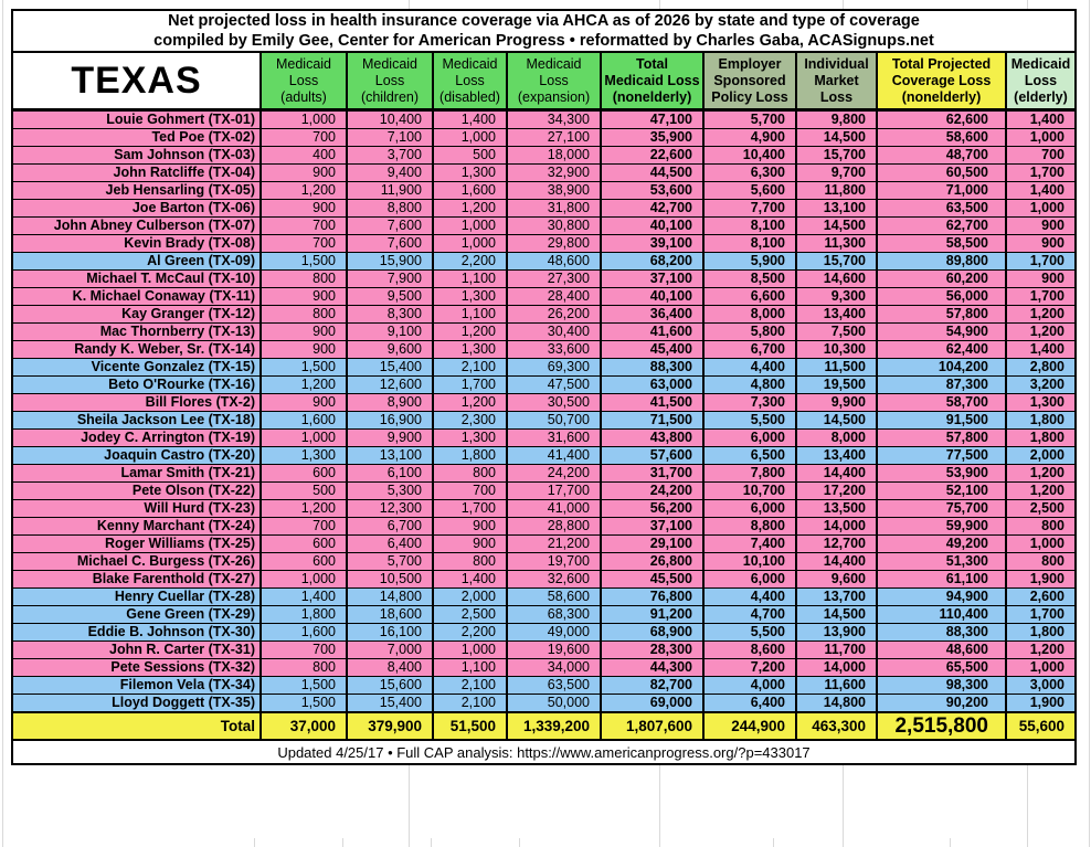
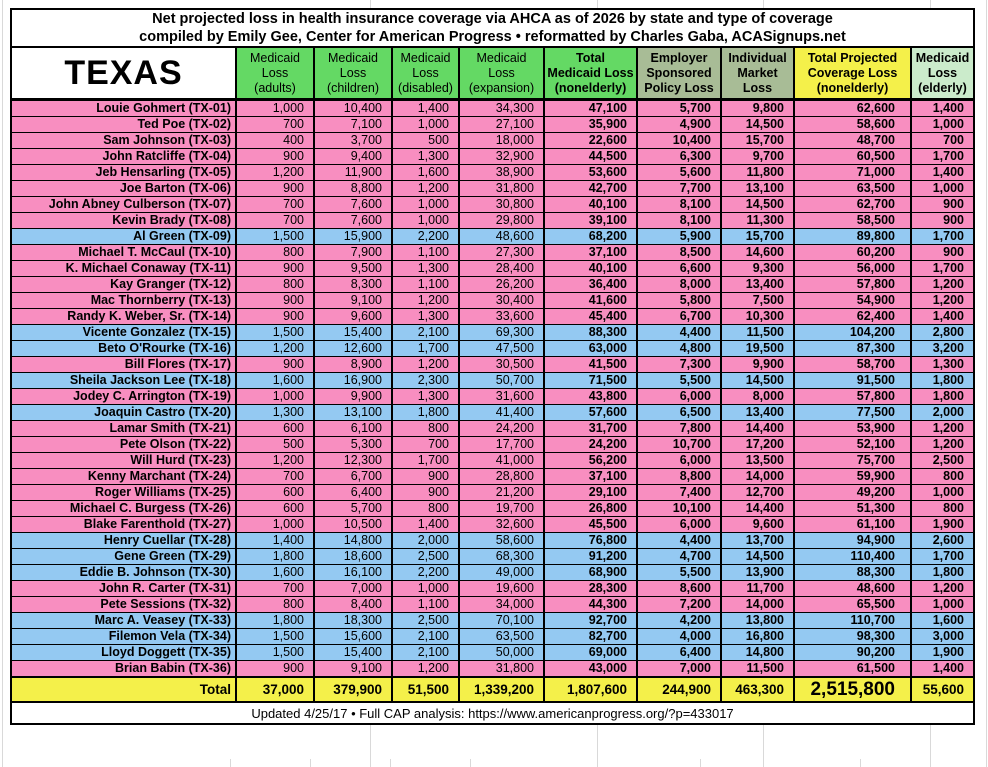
  Net projected loss in health insurance coverage via AHCA as of 2026 by state and type of coverage
  compiled by Emily Gee, Center for American Progress • reformatted by Charles Gaba, ACASignups.net
  TEXAS	MedicaidLoss(adults)	MedicaidLoss(children)	MedicaidLoss(disabled)	MedicaidLoss(expansion)	TotalMedicaid Loss(nonelderly)	EmployerSponsoredPolicy Loss	IndividualMarketLoss	Total ProjectedCoverage Loss(nonelderly)	MedicaidLoss(elderly)
  Louie Gohmert (TX-01)	1,000	10,400	1,400	34,300	47,100	5,700	9,800	62,600	1,400
  Ted Poe (TX-02)	700	7,100	1,000	27,100	35,900	4,900	14,500	58,600	1,000
  Sam Johnson (TX-03)	400	3,700	500	18,000	22,600	10,400	15,700	48,700	700
  John Ratcliffe (TX-04)	900	9,400	1,300	32,900	44,500	6,300	9,700	60,500	1,700
  Jeb Hensarling (TX-05)	1,200	11,900	1,600	38,900	53,600	5,600	11,800	71,000	1,400
  Joe Barton (TX-06)	900	8,800	1,200	31,800	42,700	7,700	13,100	63,500	1,000
  John Abney Culberson (TX-07)	700	7,600	1,000	30,800	40,100	8,100	14,500	62,700	900
  Kevin Brady (TX-08)	700	7,600	1,000	29,800	39,100	8,100	11,300	58,500	900
  Al Green (TX-09)	1,500	15,900	2,200	48,600	68,200	5,900	15,700	89,800	1,700
  Michael T. McCaul (TX-10)	800	7,900	1,100	27,300	37,100	8,500	14,600	60,200	900
  K. Michael Conaway (TX-11)	900	9,500	1,300	28,400	40,100	6,600	9,300	56,000	1,700
  Kay Granger (TX-12)	800	8,300	1,100	26,200	36,400	8,000	13,400	57,800	1,200
  Mac Thornberry (TX-13)	900	9,100	1,200	30,400	41,600	5,800	7,500	54,900	1,200
  Randy K. Weber, Sr. (TX-14)	900	9,600	1,300	33,600	45,400	6,700	10,300	62,400	1,400
  Vicente Gonzalez (TX-15)	1,500	15,400	2,100	69,300	88,300	4,400	11,500	104,200	2,800
  Beto O'Rourke (TX-16)	1,200	12,600	1,700	47,500	63,000	4,800	19,500	87,300	3,200
- Bill Flores (TX-2)	900	8,900	1,200	30,500	41,500	7,300	9,900	58,700	1,300
+ Bill Flores (TX-17)	900	8,900	1,200	30,500	41,500	7,300	9,900	58,700	1,300
  Sheila Jackson Lee (TX-18)	1,600	16,900	2,300	50,700	71,500	5,500	14,500	91,500	1,800
  Jodey C. Arrington (TX-19)	1,000	9,900	1,300	31,600	43,800	6,000	8,000	57,800	1,800
  Joaquin Castro (TX-20)	1,300	13,100	1,800	41,400	57,600	6,500	13,400	77,500	2,000
  Lamar Smith (TX-21)	600	6,100	800	24,200	31,700	7,800	14,400	53,900	1,200
  Pete Olson (TX-22)	500	5,300	700	17,700	24,200	10,700	17,200	52,100	1,200
  Will Hurd (TX-23)	1,200	12,300	1,700	41,000	56,200	6,000	13,500	75,700	2,500
  Kenny Marchant (TX-24)	700	6,700	900	28,800	37,100	8,800	14,000	59,900	800
  Roger Williams (TX-25)	600	6,400	900	21,200	29,100	7,400	12,700	49,200	1,000
  Michael C. Burgess (TX-26)	600	5,700	800	19,700	26,800	10,100	14,400	51,300	800
  Blake Farenthold (TX-27)	1,000	10,500	1,400	32,600	45,500	6,000	9,600	61,100	1,900
  Henry Cuellar (TX-28)	1,400	14,800	2,000	58,600	76,800	4,400	13,700	94,900	2,600
  Gene Green (TX-29)	1,800	18,600	2,500	68,300	91,200	4,700	14,500	110,400	1,700
  Eddie B. Johnson (TX-30)	1,600	16,100	2,200	49,000	68,900	5,500	13,900	88,300	1,800
  John R. Carter (TX-31)	700	7,000	1,000	19,600	28,300	8,600	11,700	48,600	1,200
  Pete Sessions (TX-32)	800	8,400	1,100	34,000	44,300	7,200	14,000	65,500	1,000
+ Marc A. Veasey (TX-33)	1,800	18,300	2,500	70,100	92,700	4,200	13,800	110,700	1,600
- Filemon Vela (TX-34)	1,500	15,600	2,100	63,500	82,700	4,000	11,600	98,300	3,000
+ Filemon Vela (TX-34)	1,500	15,600	2,100	63,500	82,700	4,000	16,800	98,300	3,000
  Lloyd Doggett (TX-35)	1,500	15,400	2,100	50,000	69,000	6,400	14,800	90,200	1,900
+ Brian Babin (TX-36)	900	9,100	1,200	31,800	43,000	7,000	11,500	61,500	1,400
  Total	37,000	379,900	51,500	1,339,200	1,807,600	244,900	463,300	2,515,800	55,600
  Updated 4/25/17 • Full CAP analysis: https://www.americanprogress.org/?p=433017
